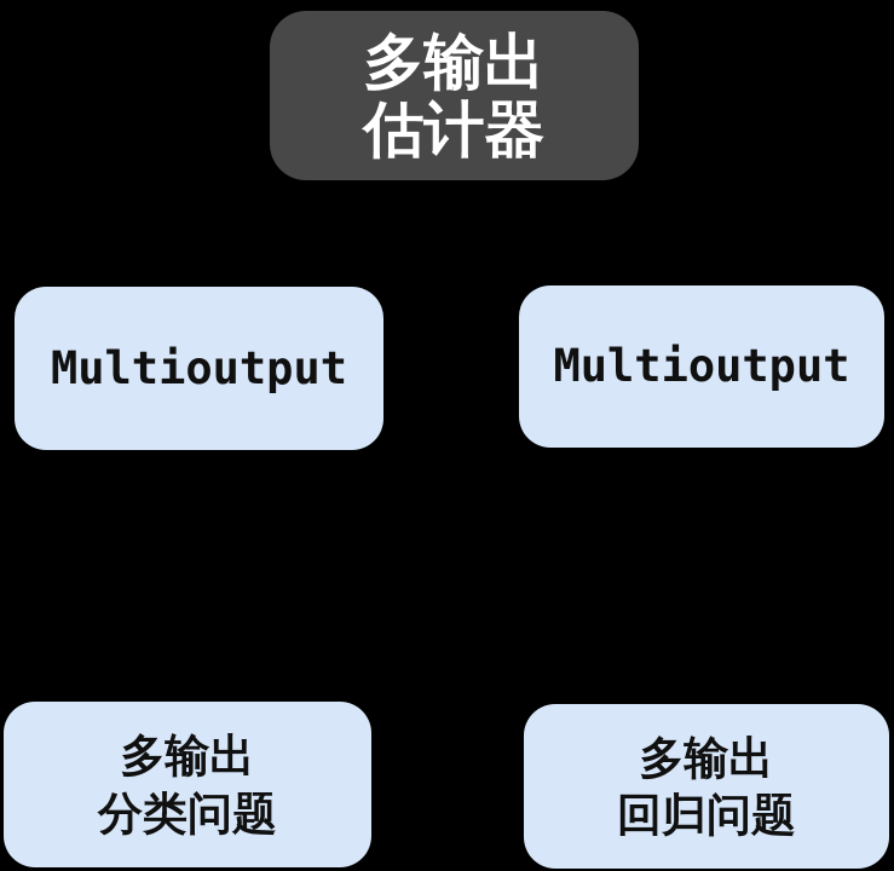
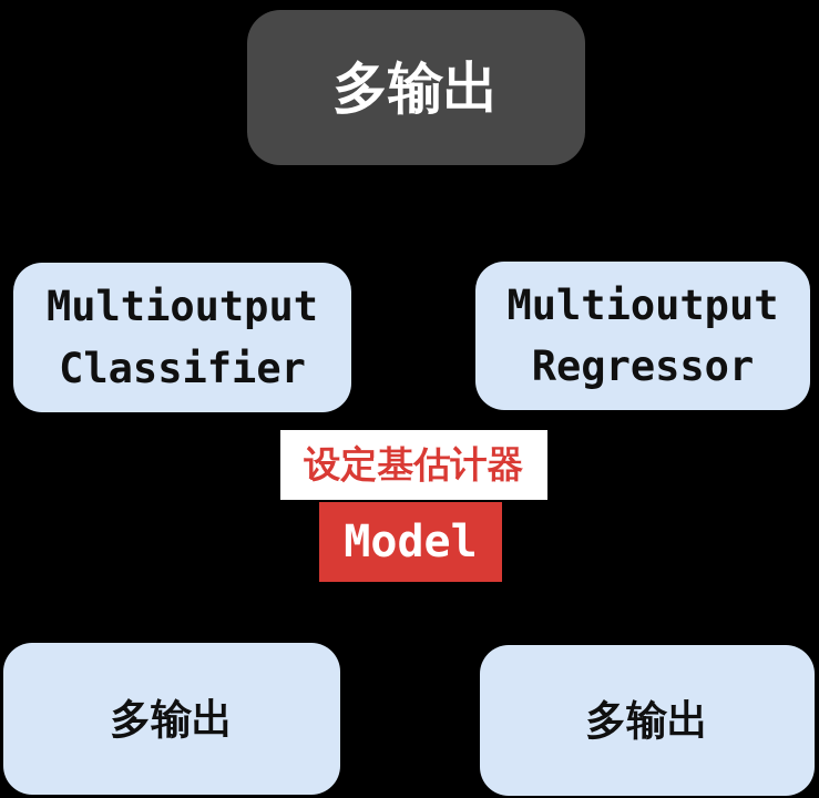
  多输出
- 估计器
  Multioutput
+ Classifier
  Multioutput
+ Regressor
+ 设定基估计器
+ Model
  多输出
- 分类问题
  多输出
- 回归问题
